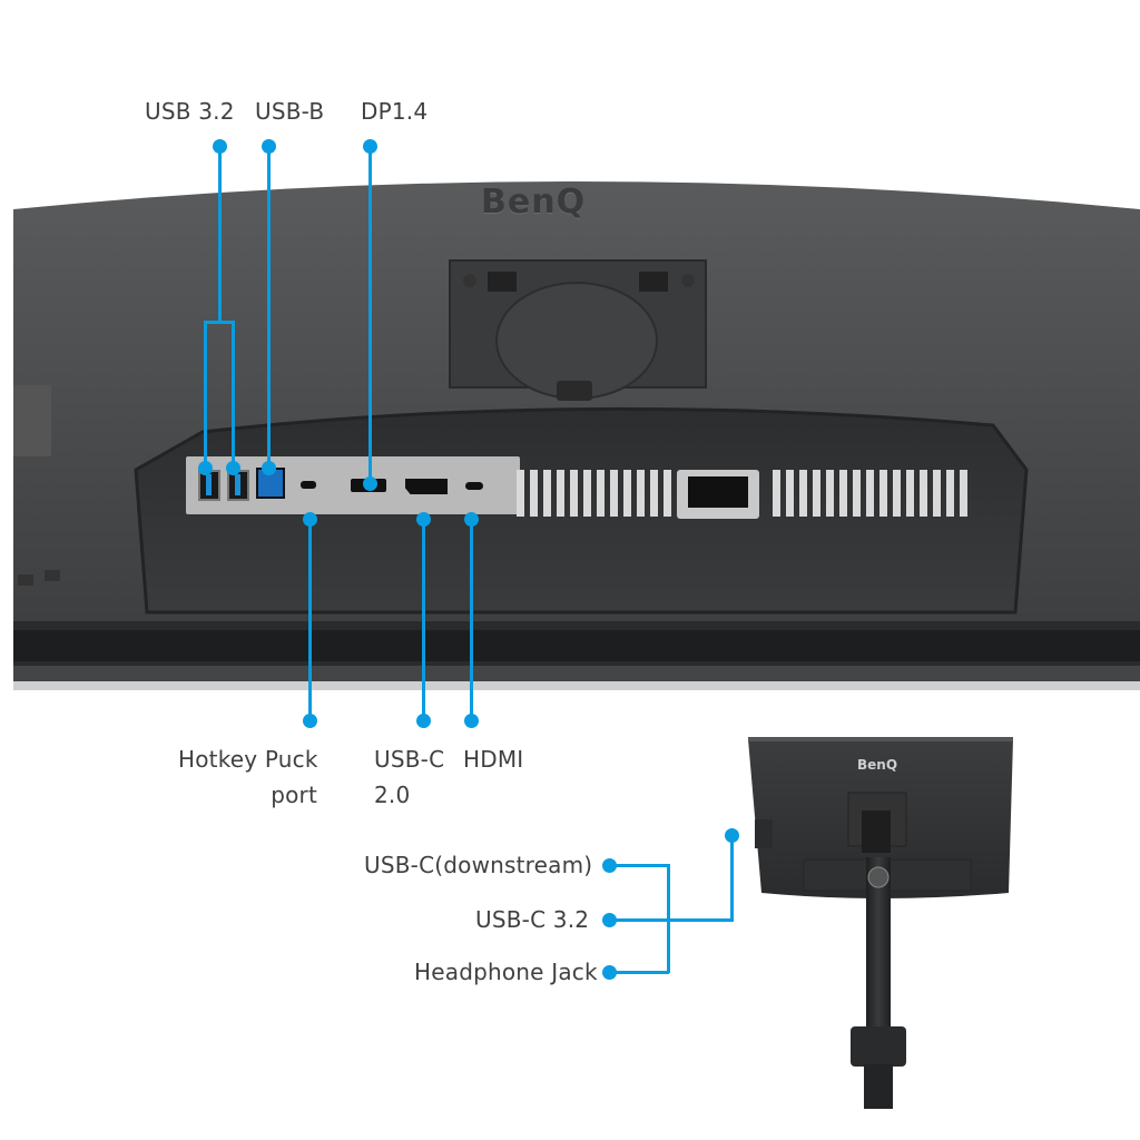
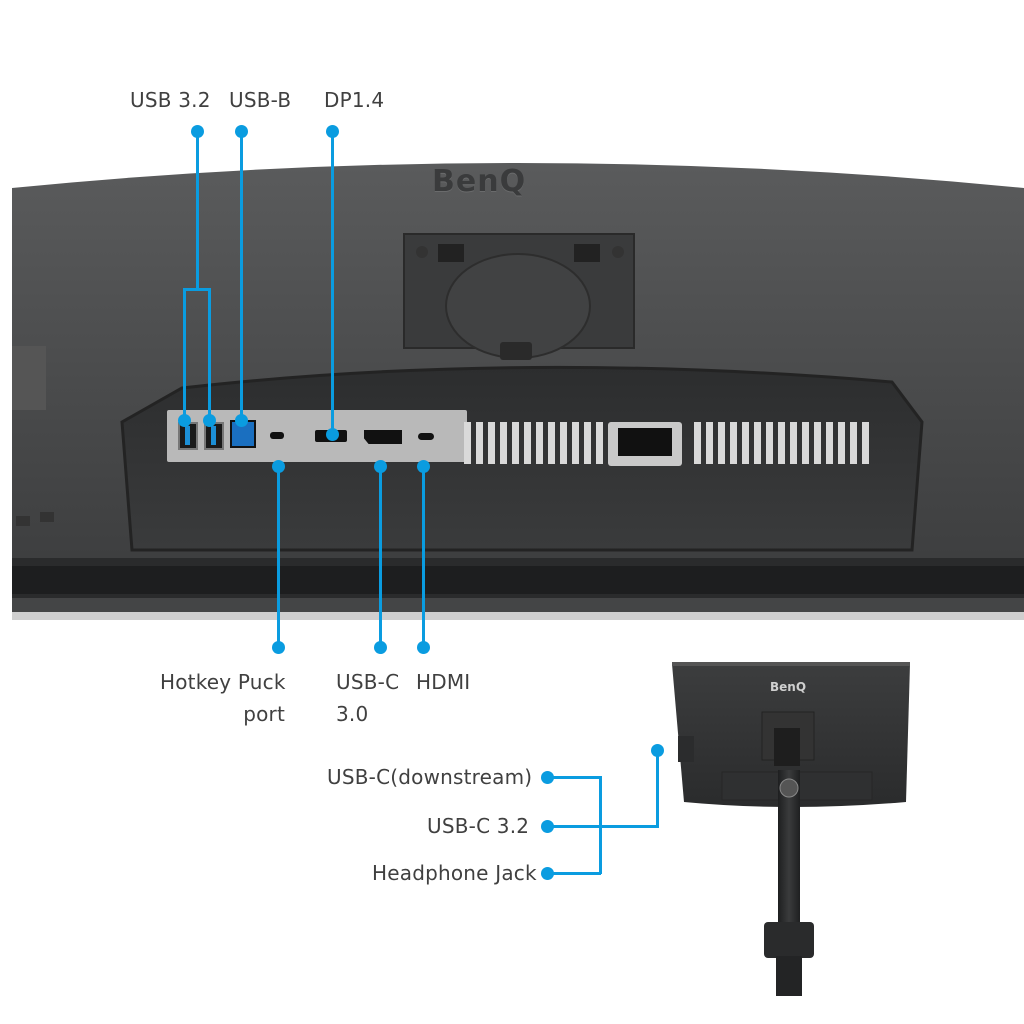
  USB 3.2
  USB-B
  DP1.4
  BenQ
  Hotkey Puck
  port
  USB-C
- 2.0
+ 3.0
  HDMI
  BenQ
  USB-C(downstream)
  USB-C 3.2
  Headphone Jack
